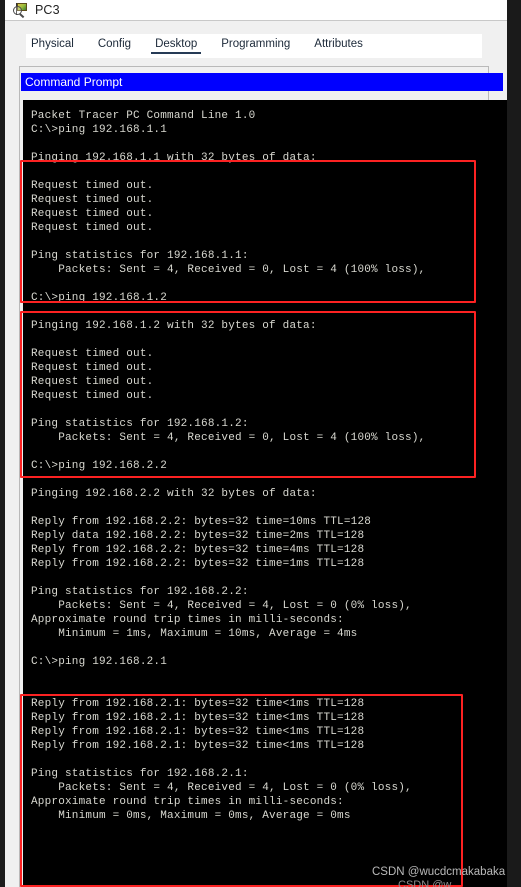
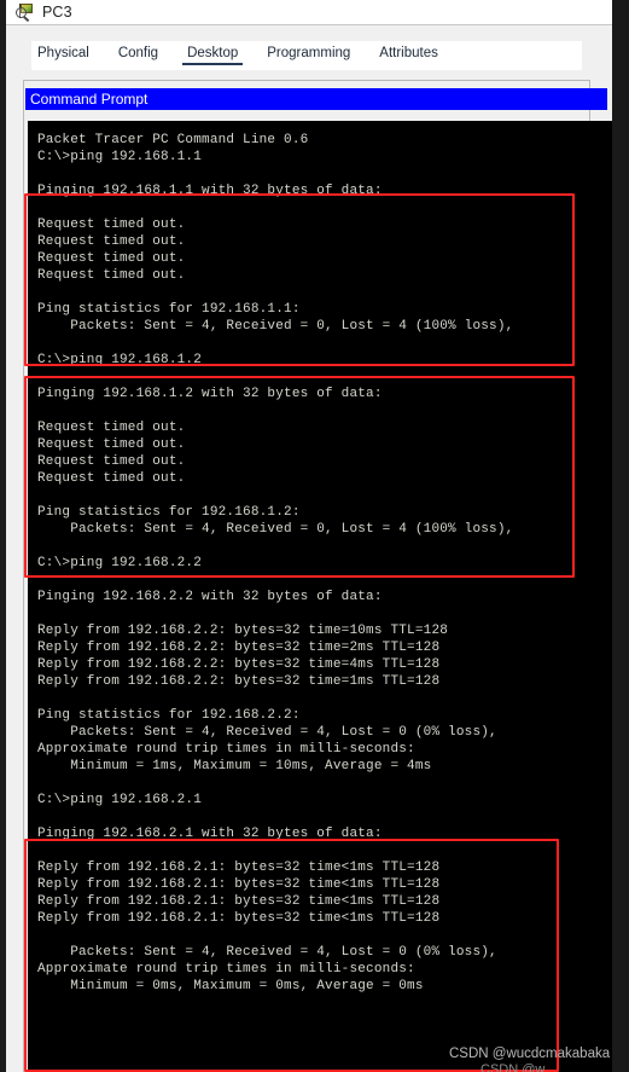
  PC3
  Physical
  Config
  Desktop
  Programming
  Attributes
  Command Prompt
- Packet Tracer PC Command Line 1.0
+ Packet Tracer PC Command Line 0.6
  C:\>ping 192.168.1.1
  Pinging 192.168.1.1 with 32 bytes of data:
  Request timed out.
  Request timed out.
  Request timed out.
  Request timed out.
  Ping statistics for 192.168.1.1:
  Packets: Sent = 4, Received = 0, Lost = 4 (100% loss),
  C:\>ping 192.168.1.2
  Pinging 192.168.1.2 with 32 bytes of data:
  Request timed out.
  Request timed out.
  Request timed out.
  Request timed out.
  Ping statistics for 192.168.1.2:
  Packets: Sent = 4, Received = 0, Lost = 4 (100% loss),
  C:\>ping 192.168.2.2
  Pinging 192.168.2.2 with 32 bytes of data:
  Reply from 192.168.2.2: bytes=32 time=10ms TTL=128
- Reply data 192.168.2.2: bytes=32 time=2ms TTL=128
+ Reply from 192.168.2.2: bytes=32 time=2ms TTL=128
  Reply from 192.168.2.2: bytes=32 time=4ms TTL=128
  Reply from 192.168.2.2: bytes=32 time=1ms TTL=128
  Ping statistics for 192.168.2.2:
  Packets: Sent = 4, Received = 4, Lost = 0 (0% loss),
  Approximate round trip times in milli-seconds:
  Minimum = 1ms, Maximum = 10ms, Average = 4ms
  C:\>ping 192.168.2.1
+ Pinging 192.168.2.1 with 32 bytes of data:
  Reply from 192.168.2.1: bytes=32 time<1ms TTL=128
  Reply from 192.168.2.1: bytes=32 time<1ms TTL=128
  Reply from 192.168.2.1: bytes=32 time<1ms TTL=128
  Reply from 192.168.2.1: bytes=32 time<1ms TTL=128
- Ping statistics for 192.168.2.1:
  Packets: Sent = 4, Received = 4, Lost = 0 (0% loss),
  Approximate round trip times in milli-seconds:
  Minimum = 0ms, Maximum = 0ms, Average = 0ms
  CSDN @wucdcmakabaka
  CSDN @w
